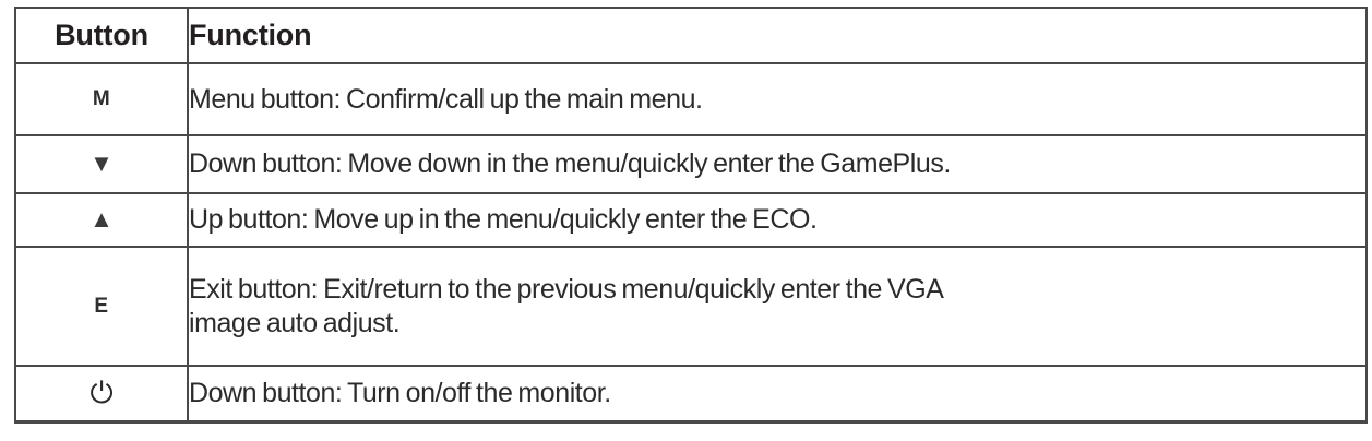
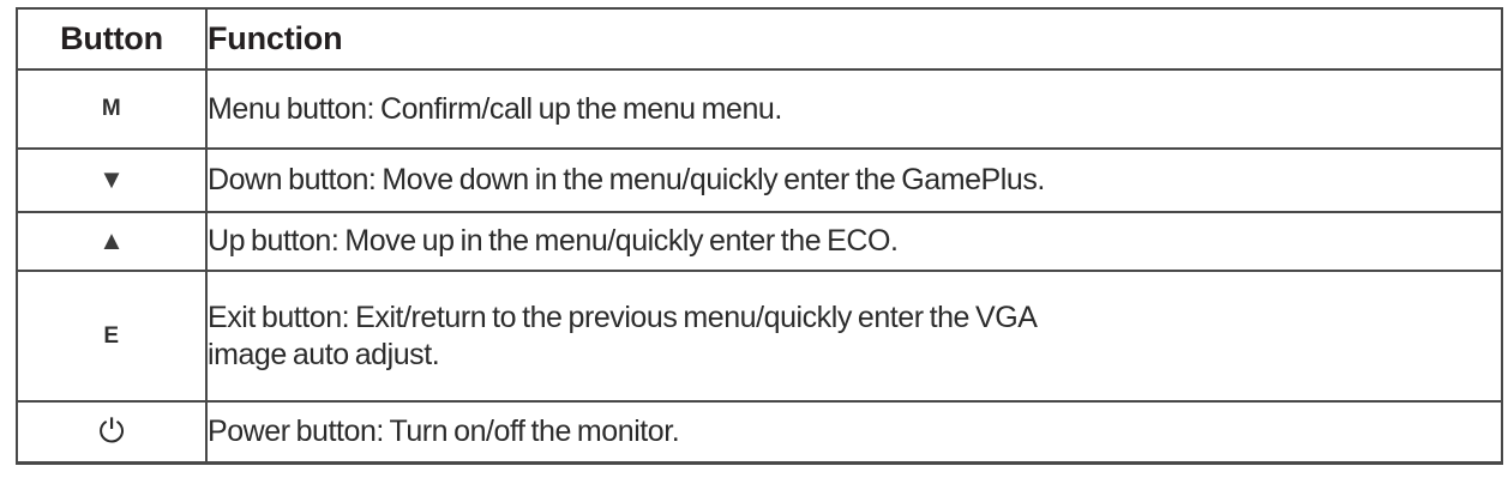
  Button	Function
- M	Menu button: Confirm/call up the main menu.
+ M	Menu button: Confirm/call up the menu menu.
  ▼	Down button: Move down in the menu/quickly enter the GamePlus.
  ▲	Up button: Move up in the menu/quickly enter the ECO.
  E	Exit button: Exit/return to the previous menu/quickly enter the VGA image auto adjust.
- ⏻	Down button: Turn on/off the monitor.
+ ⏻	Power button: Turn on/off the monitor.
